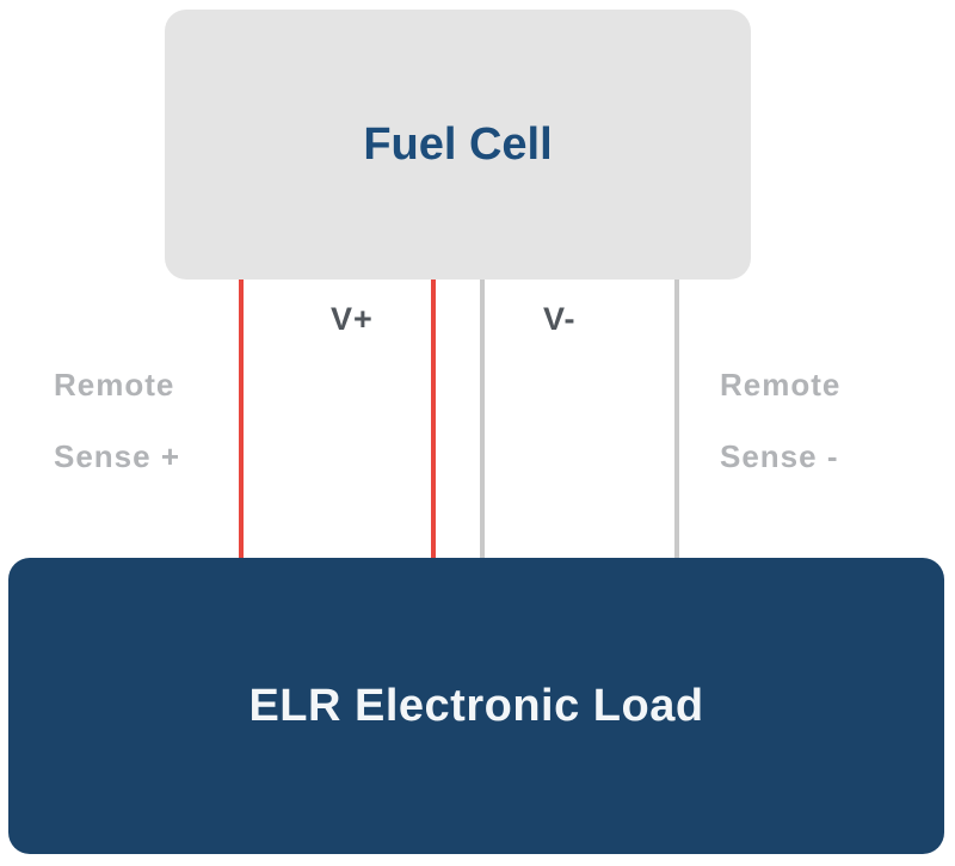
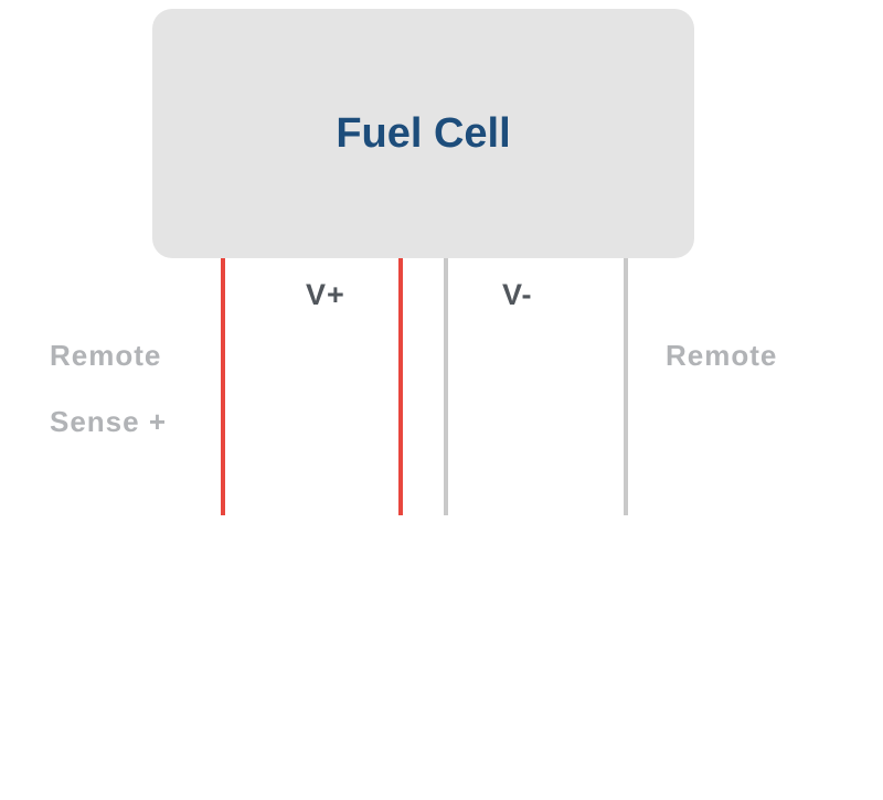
  Fuel Cell
  V+
  V-
  Remote
  Sense +
  Remote
- Sense -
- ELR Electronic Load
